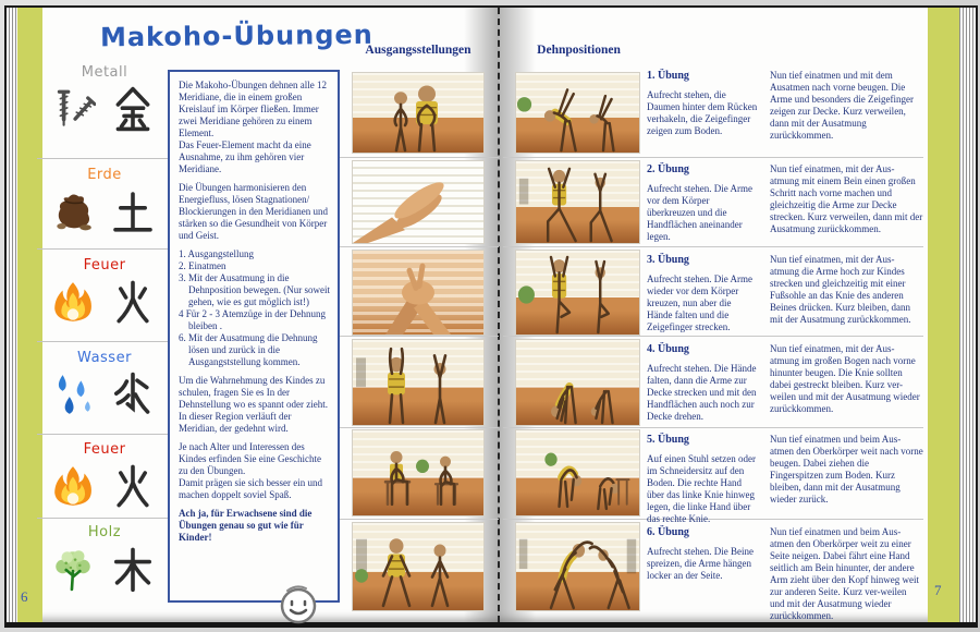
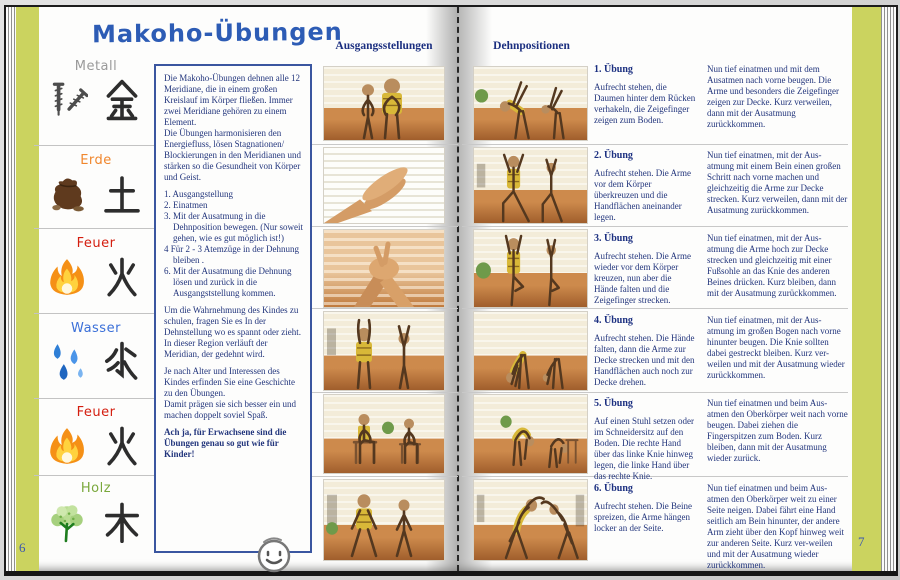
  Makoho-Übungen
  6
  7
  Metall
  Erde
  Feuer
  Wasser
  Feuer
  Holz
  Die Makoho-Übungen dehnen alle 12 Meridiane, die in einem großen Kreislauf im Körper fließen. Immer zwei Meridiane gehören zu einem Element.
- Das Feuer-Element macht da eine Ausnahme, zu ihm gehören vier Meridiane.
  Die Übungen harmonisieren den Energiefluss, lösen Stagnationen/ Blockierungen in den Meridianen und stärken so die Gesundheit von Körper und Geist.
  1. Ausgangstellung
  2. Einatmen
  3. Mit der Ausatmung in die Dehnposition bewegen. (Nur soweit gehen, wie es gut möglich ist!)
  4 Für 2 - 3 Atemzüge in der Dehnung bleiben .
  6. Mit der Ausatmung die Dehnung lösen und zurück in die Ausgangststellung kommen.
  Um die Wahrnehmung des Kindes zu schulen, fragen Sie es In der Dehnstellung wo es spannt oder zieht. In dieser Region verläuft der Meridian, der gedehnt wird.
  Je nach Alter und Interessen des Kindes erfinden Sie eine Geschichte zu den Übungen.
  Damit prägen sie sich besser ein und machen doppelt soviel Spaß.
  Ach ja, für Erwachsene sind die Übungen genau so gut wie für Kinder!
  Ausgangsstellungen
  Dehnpositionen
  1. Übung
  Aufrecht stehen, die Daumen hinter dem Rücken verhakeln, die Zeigefinger zeigen zum Boden.
  Nun tief einatmen und mit dem Ausatmen nach vorne beugen. Die Arme und besonders die Zeigefinger zeigen zur Decke. Kurz verweilen, dann mit der Ausatmung zurückkommen.
  2. Übung
  Aufrecht stehen. Die Arme vor dem Körper überkreuzen und die Handflächen aneinander legen.
  Nun tief einatmen, mit der Aus-atmung mit einem Bein einen großen Schritt nach vorne machen und gleichzeitig die Arme zur Decke strecken. Kurz verweilen, dann mit der Ausatmung zurückkommen.
  3. Übung
  Aufrecht stehen. Die Arme wieder vor dem Körper kreuzen, nun aber die Hände falten und die Zeigefinger strecken.
- Nun tief einatmen, mit der Aus-atmung die Arme hoch zur Kindes strecken und gleichzeitig mit einer Fußsohle an das Knie des anderen Beines drücken. Kurz bleiben, dann mit der Ausatmung zurückkommen.
+ Nun tief einatmen, mit der Aus-atmung die Arme hoch zur Decke strecken und gleichzeitig mit einer Fußsohle an das Knie des anderen Beines drücken. Kurz bleiben, dann mit der Ausatmung zurückkommen.
  4. Übung
  Aufrecht stehen. Die Hände falten, dann die Arme zur Decke strecken und mit den Handflächen auch noch zur Decke drehen.
  Nun tief einatmen, mit der Aus-atmung im großen Bogen nach vorne hinunter beugen. Die Knie sollten dabei gestreckt bleiben. Kurz ver-weilen und mit der Ausatmung wieder zurückkommen.
  5. Übung
  Auf einen Stuhl setzen oder im Schneidersitz auf den Boden. Die rechte Hand über das linke Knie hinweg legen, die linke Hand über das rechte Knie.
  Nun tief einatmen und beim Aus-atmen den Oberkörper weit nach vorne beugen. Dabei ziehen die Fingerspitzen zum Boden. Kurz bleiben, dann mit der Ausatmung wieder zurück.
  6. Übung
  Aufrecht stehen. Die Beine spreizen, die Arme hängen locker an der Seite.
  Nun tief einatmen und beim Aus-atmen den Oberkörper weit zu einer Seite neigen. Dabei fährt eine Hand seitlich am Bein hinunter, der andere Arm zieht über den Kopf hinweg weit zur anderen Seite. Kurz ver-weilen und mit der Ausatmung wieder zurückkommen.
